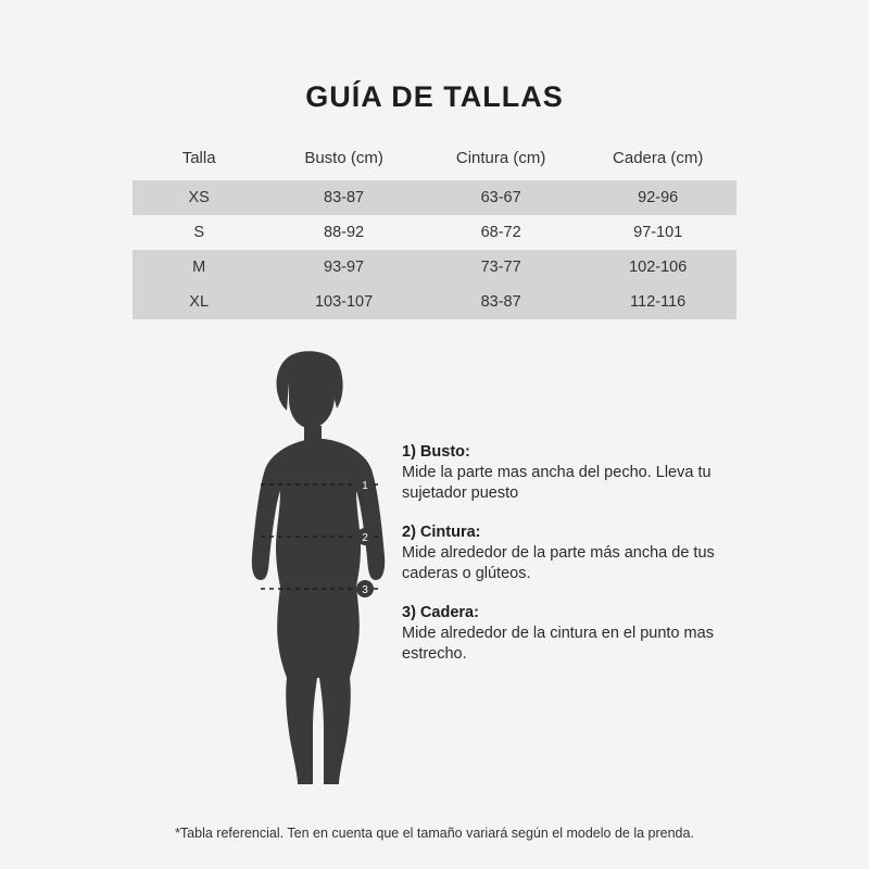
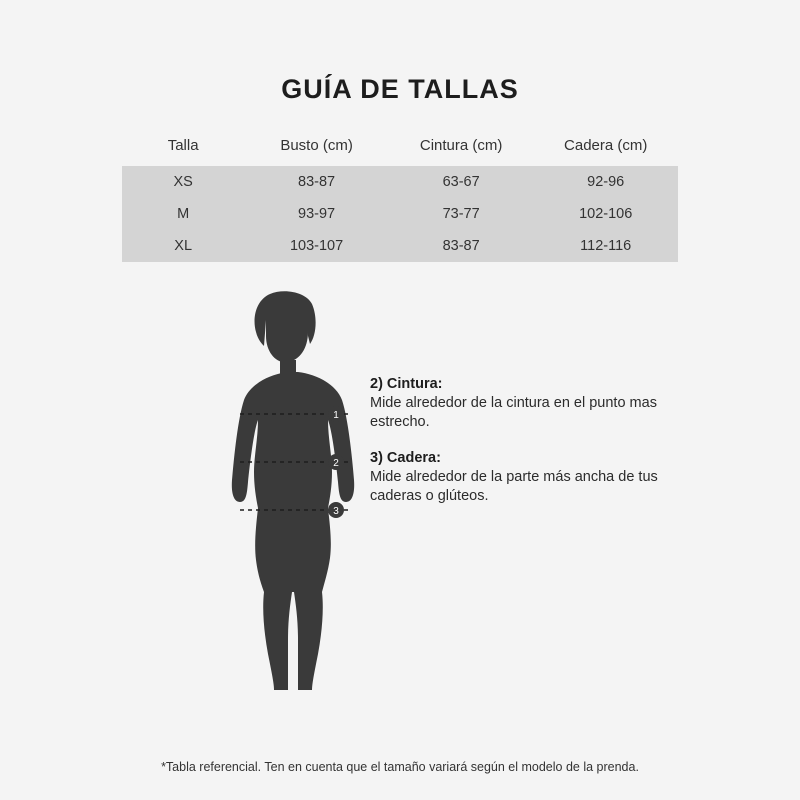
  GUÍA DE TALLAS
  Talla	Busto (cm)	Cintura (cm)	Cadera (cm)
  XS	83-87	63-67	92-96
- S	88-92	68-72	97-101
  M	93-97	73-77	102-106
  XL	103-107	83-87	112-116
  1
  2
  3
- 1) Busto:
- Mide la parte mas ancha del pecho. Lleva tu sujetador puesto
  2) Cintura:
- Mide alrededor de la parte más ancha de tus caderas o glúteos.
+ Mide alrededor de la cintura en el punto mas estrecho.
  3) Cadera:
- Mide alrededor de la cintura en el punto mas estrecho.
+ Mide alrededor de la parte más ancha de tus caderas o glúteos.
  *Tabla referencial. Ten en cuenta que el tamaño variará según el modelo de la prenda.
